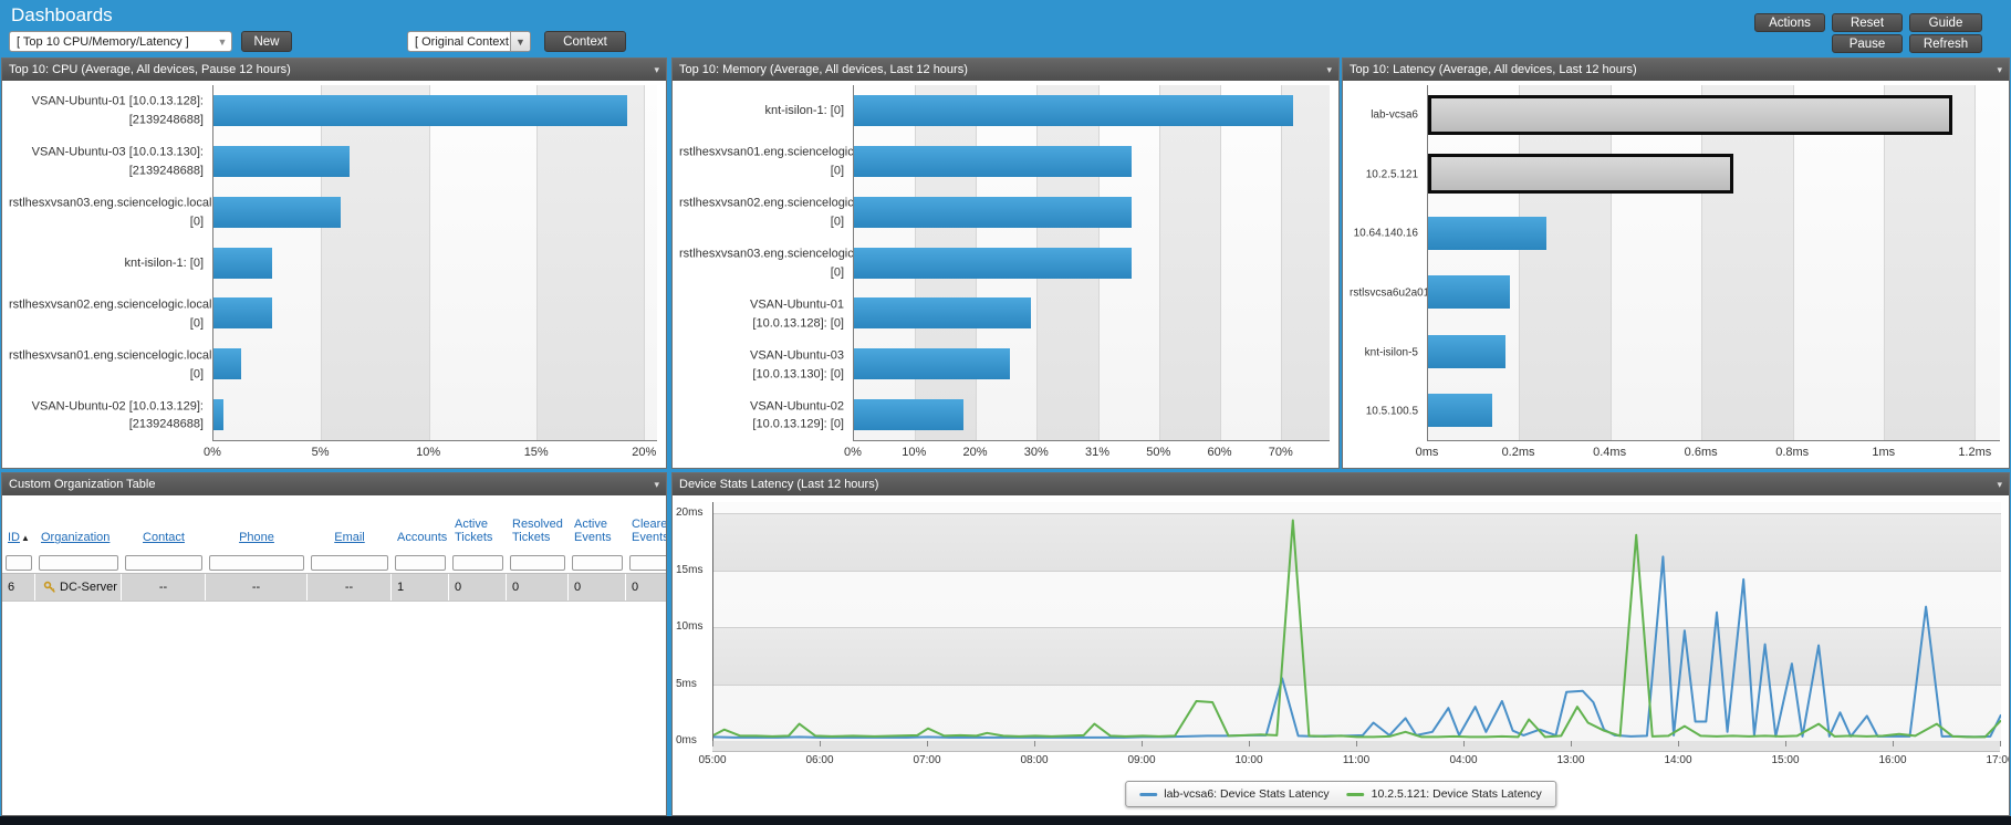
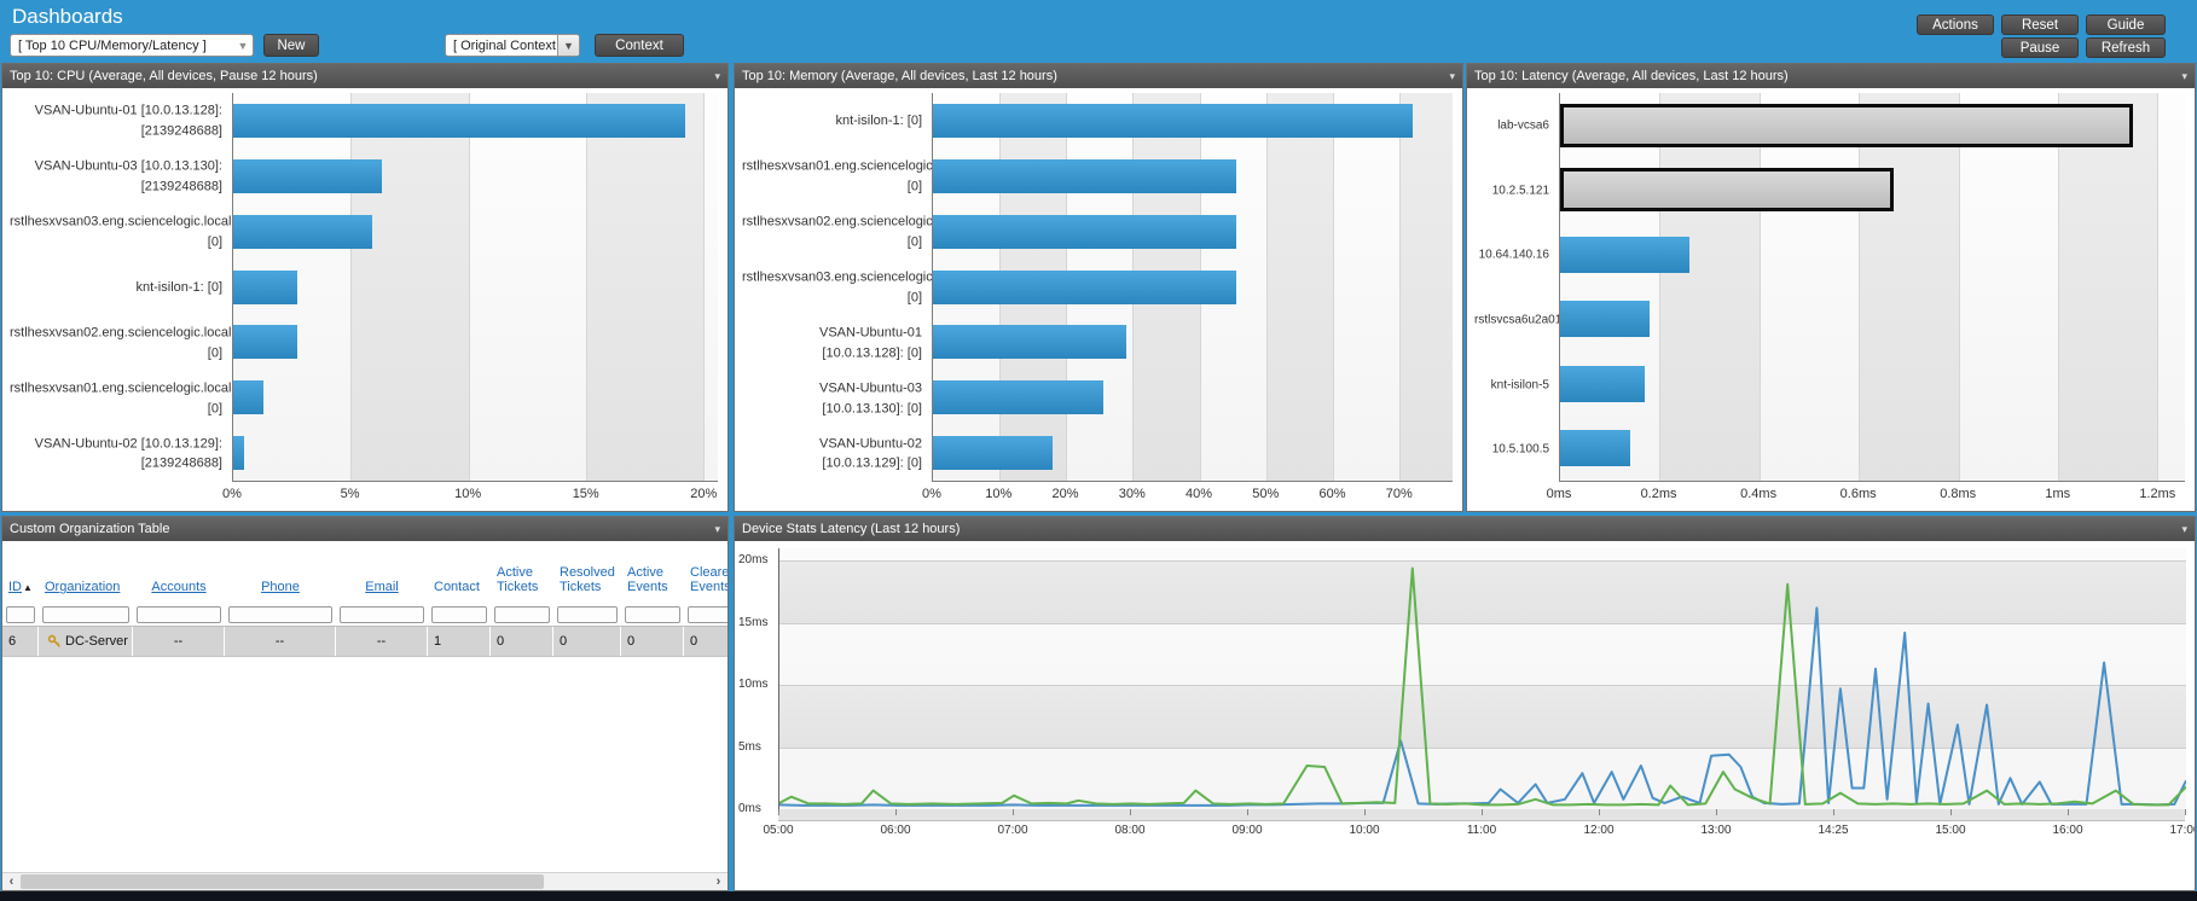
  Dashboards
  [ Top 10 CPU/Memory/Latency ]
  ▼
  New
  [ Original Context
  ▼
  Context
  Actions
  Reset
  Guide
  Pause
  Refresh
  Top 10: CPU (Average, All devices, Pause 12 hours)
  ▾
  VSAN-Ubuntu-01 [10.0.13.128]:
  [2139248688]
  VSAN-Ubuntu-03 [10.0.13.130]:
  [2139248688]
  rstlhesxvsan03.eng.sciencelogic.local
  [0]
  knt-isilon-1: [0]
  rstlhesxvsan02.eng.sciencelogic.local
  [0]
  rstlhesxvsan01.eng.sciencelogic.local
  [0]
  VSAN-Ubuntu-02 [10.0.13.129]:
  [2139248688]
  0%
  5%
  10%
  15%
  20%
  Top 10: Memory (Average, All devices, Last 12 hours)
  ▾
  knt-isilon-1: [0]
  rstlhesxvsan01.eng.sciencelogic
  [0]
  rstlhesxvsan02.eng.sciencelogic
  [0]
  rstlhesxvsan03.eng.sciencelogic
  [0]
  VSAN-Ubuntu-01 [10.0.13.128]: [0]
  VSAN-Ubuntu-03 [10.0.13.130]: [0]
  VSAN-Ubuntu-02 [10.0.13.129]: [0]
  0%
  10%
  20%
  30%
- 31%
+ 40%
  50%
  60%
  70%
  Top 10: Latency (Average, All devices, Last 12 hours)
  ▾
  lab-vcsa6
  10.2.5.121
  10.64.140.16
  rstlsvcsa6u2a0
  knt-isilon-5
  10.5.100.5
  0ms
  0.2ms
  0.4ms
  0.6ms
  0.8ms
  1ms
  1.2ms
  Custom Organization Table
  ▾
  ID▲
  Organization
- Contact
+ Accounts
  Phone
  Email
- Accounts
+ Contact
  Active Tickets
  Resolved Tickets
  Active Events
  Cleare Events
  6
  DC-Server
  --
  --
  --
  1
  0
  0
  0
  0
+ ‹
+ ›
  Device Stats Latency (Last 12 hours)
  ▾
  0ms
  5ms
  10ms
  15ms
  20ms
  05:00
  06:00
  07:00
  08:00
  09:00
  10:00
  11:00
- 04:00
+ 12:00
  13:00
- 14:00
+ 14:25
  15:00
  16:00
  17:0
- lab-vcsa6: Device Stats Latency
- 10.2.5.121: Device Stats Latency
